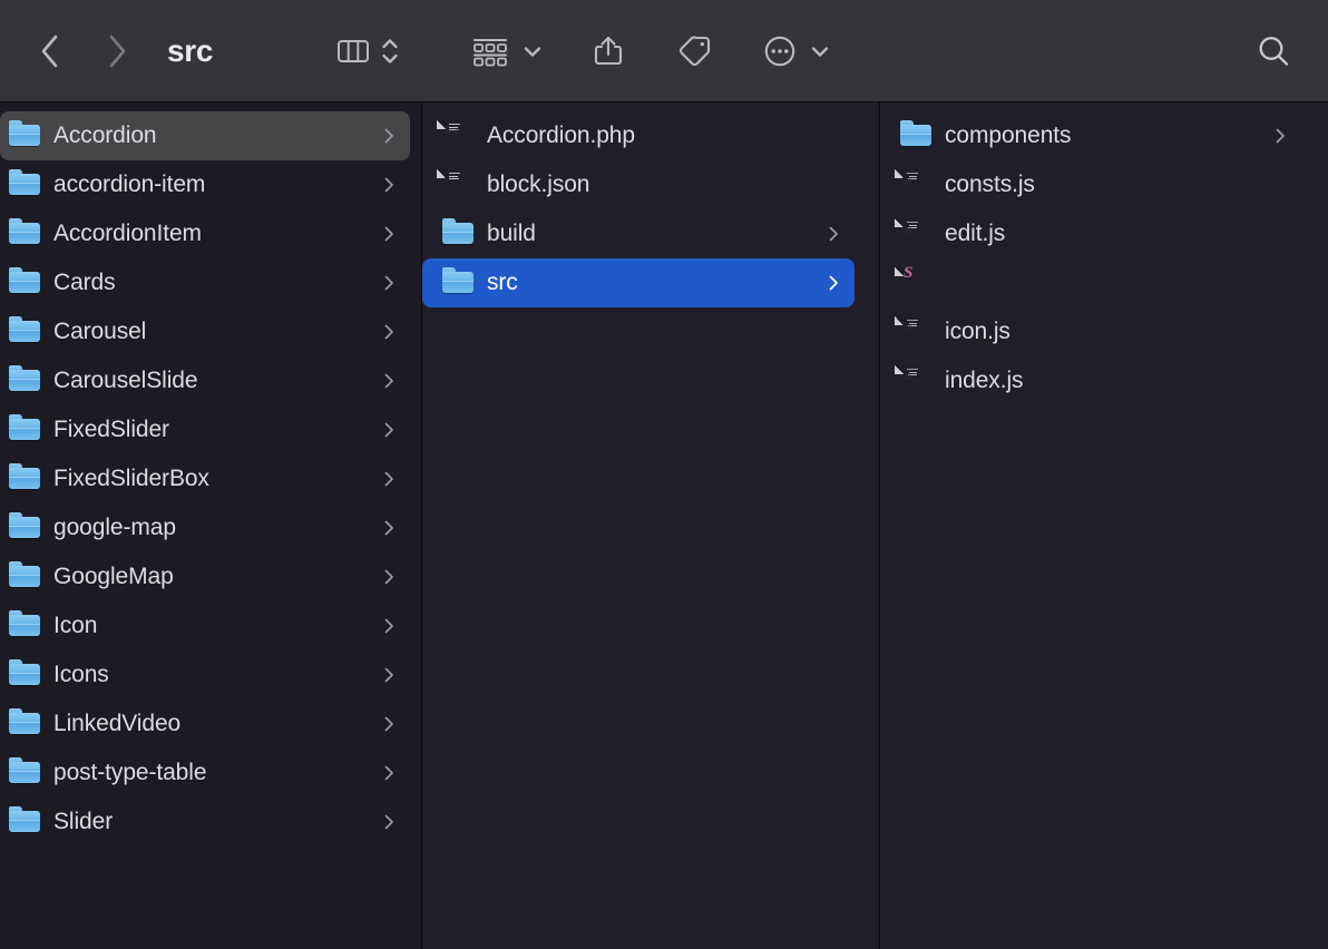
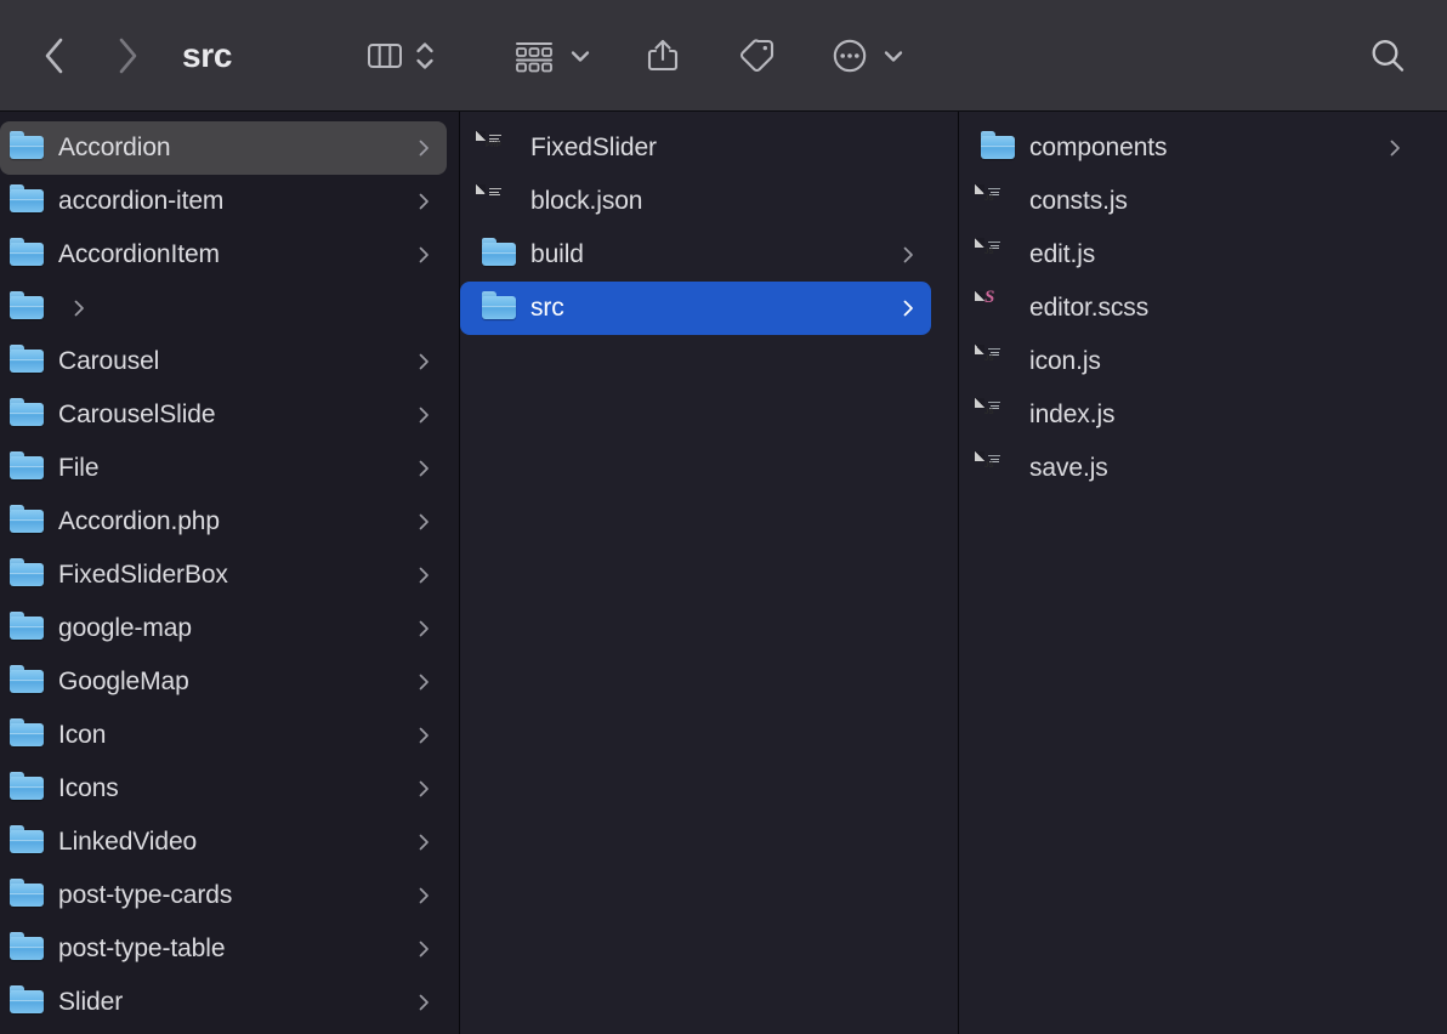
  src
  Accordion
  accordion-item
  AccordionItem
- Cards
  Carousel
  CarouselSlide
+ File
- FixedSlider
+ Accordion.php
  FixedSliderBox
  google-map
  GoogleMap
  Icon
  Icons
  LinkedVideo
+ post-type-cards
  post-type-table
  Slider
- Accordion.php
+ FixedSlider
  block.json
  build
  src
  components
  consts.js
  edit.js
  S
+ editor.scss
  icon.js
  index.js
+ save.js
